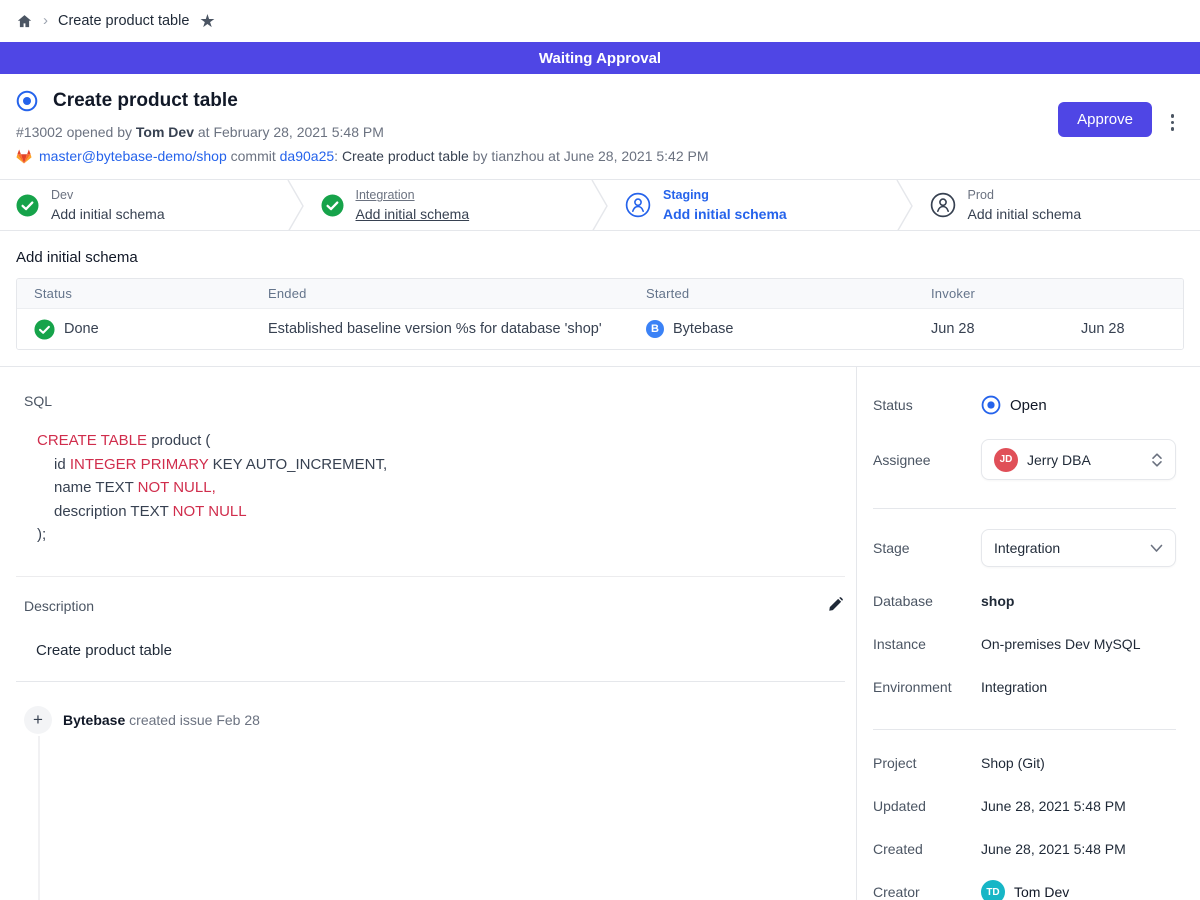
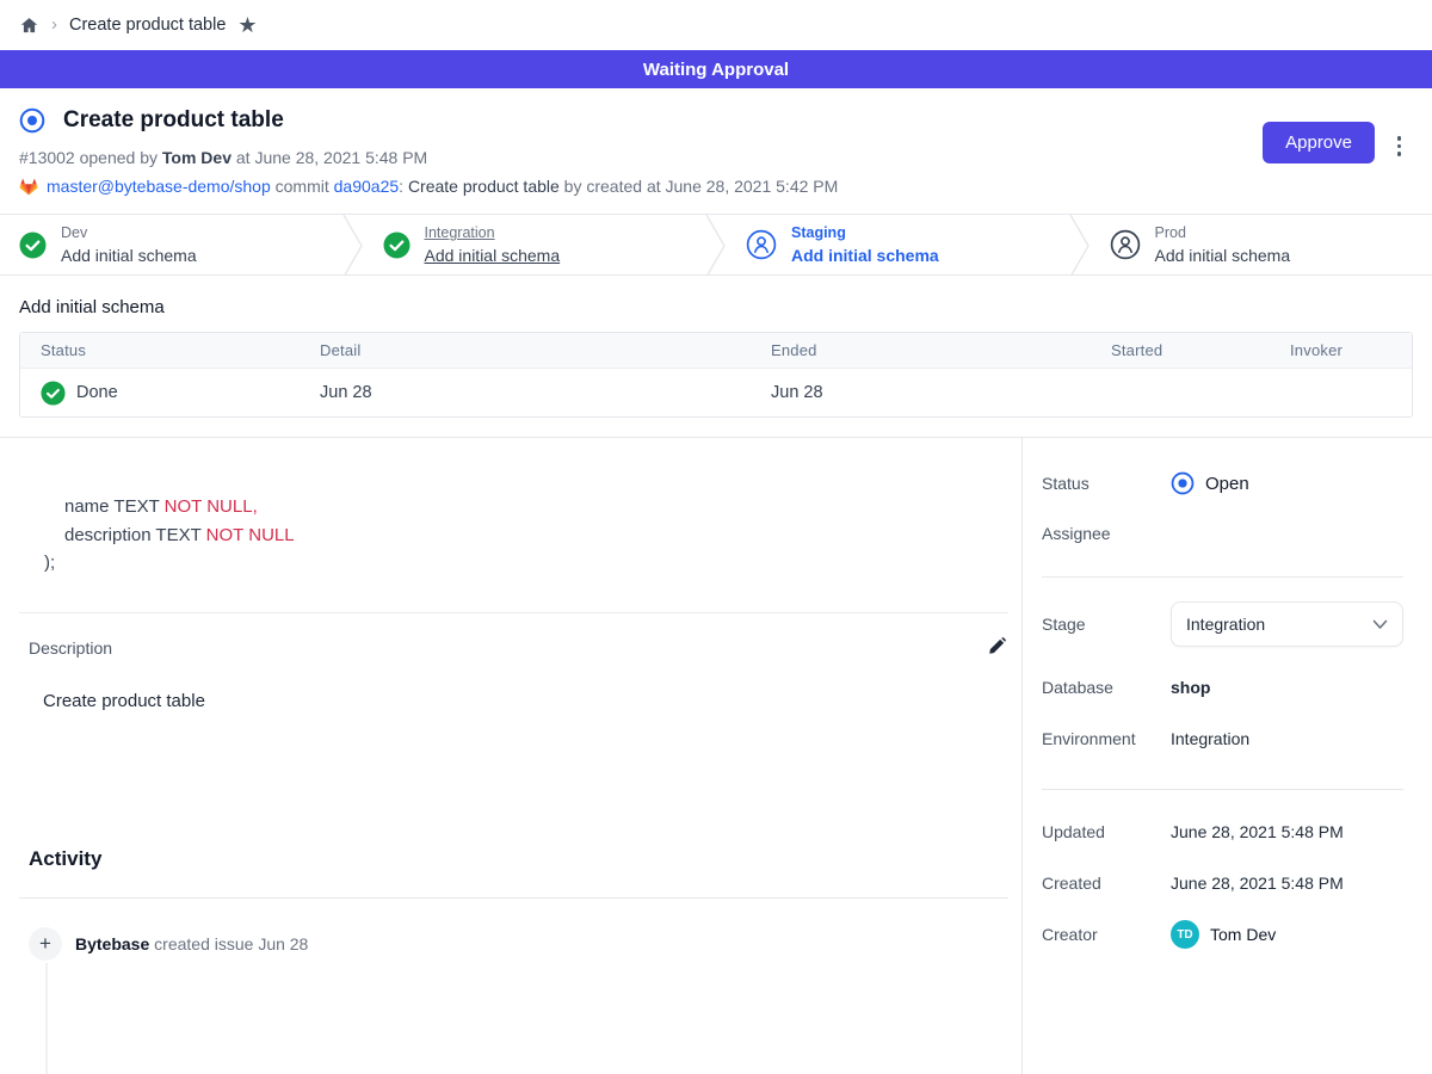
  ›
  Create product table
  ★
  Waiting Approval
  Create product table
- #13002 opened by Tom Dev at February 28, 2021 5:48 PM
+ #13002 opened by Tom Dev at June 28, 2021 5:48 PM
- master@bytebase-demo/shop commit da90a25: Create product table by tianzhou at June 28, 2021 5:42 PM
+ master@bytebase-demo/shop commit da90a25: Create product table by created at June 28, 2021 5:42 PM
  Approve
  Dev
  Add initial schema
  Integration
  Add initial schema
  Staging
  Add initial schema
  Prod
  Add initial schema
  Add initial schema
  Status
+ Detail
  Ended
  Started
  Invoker
  Done
- Established baseline version %s for database 'shop'
- B
- Bytebase
  Jun 28
  Jun 28
- SQL
- CREATE TABLE product (
- id INTEGER PRIMARY KEY AUTO_INCREMENT,
  name TEXT NOT NULL,
  description TEXT NOT NULL
  );
  Description
  Create product table
+ Activity
  +
- Bytebase created issue Feb 28
+ Bytebase created issue Jun 28
  Status
  Open
  Assignee
- JD
- Jerry DBA
  Stage
  Integration
  Database
  shop
- Instance
- On-premises Dev MySQL
  Environment
  Integration
- Project
- Shop (Git)
  Updated
  June 28, 2021 5:48 PM
  Created
  June 28, 2021 5:48 PM
  Creator
  TD
  Tom Dev
